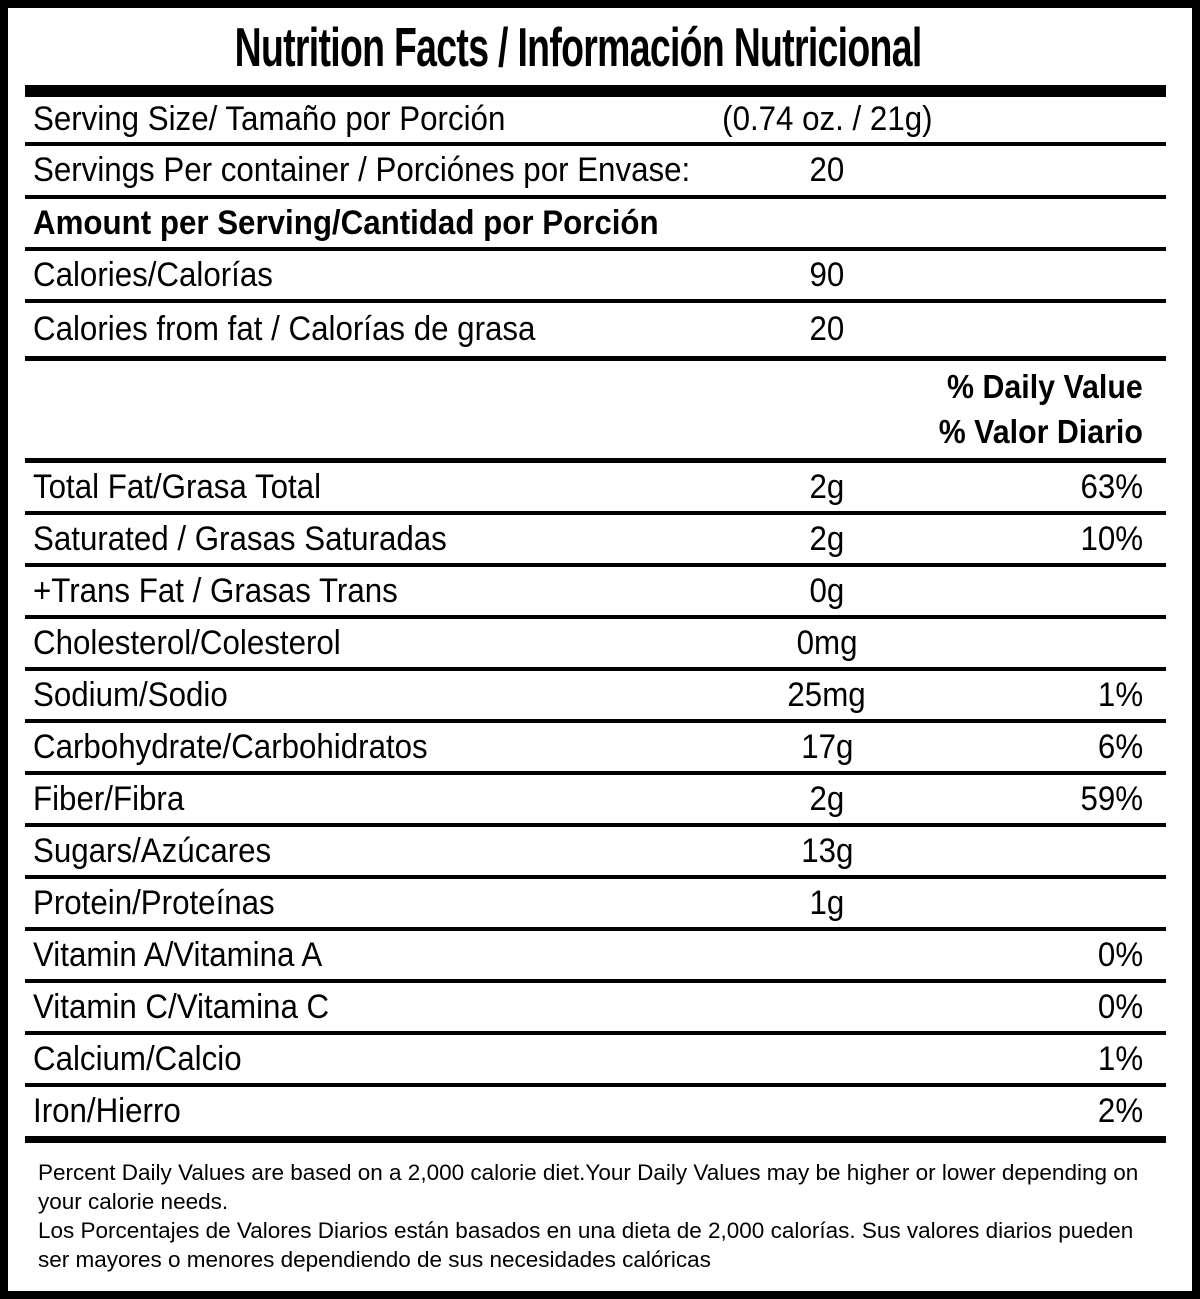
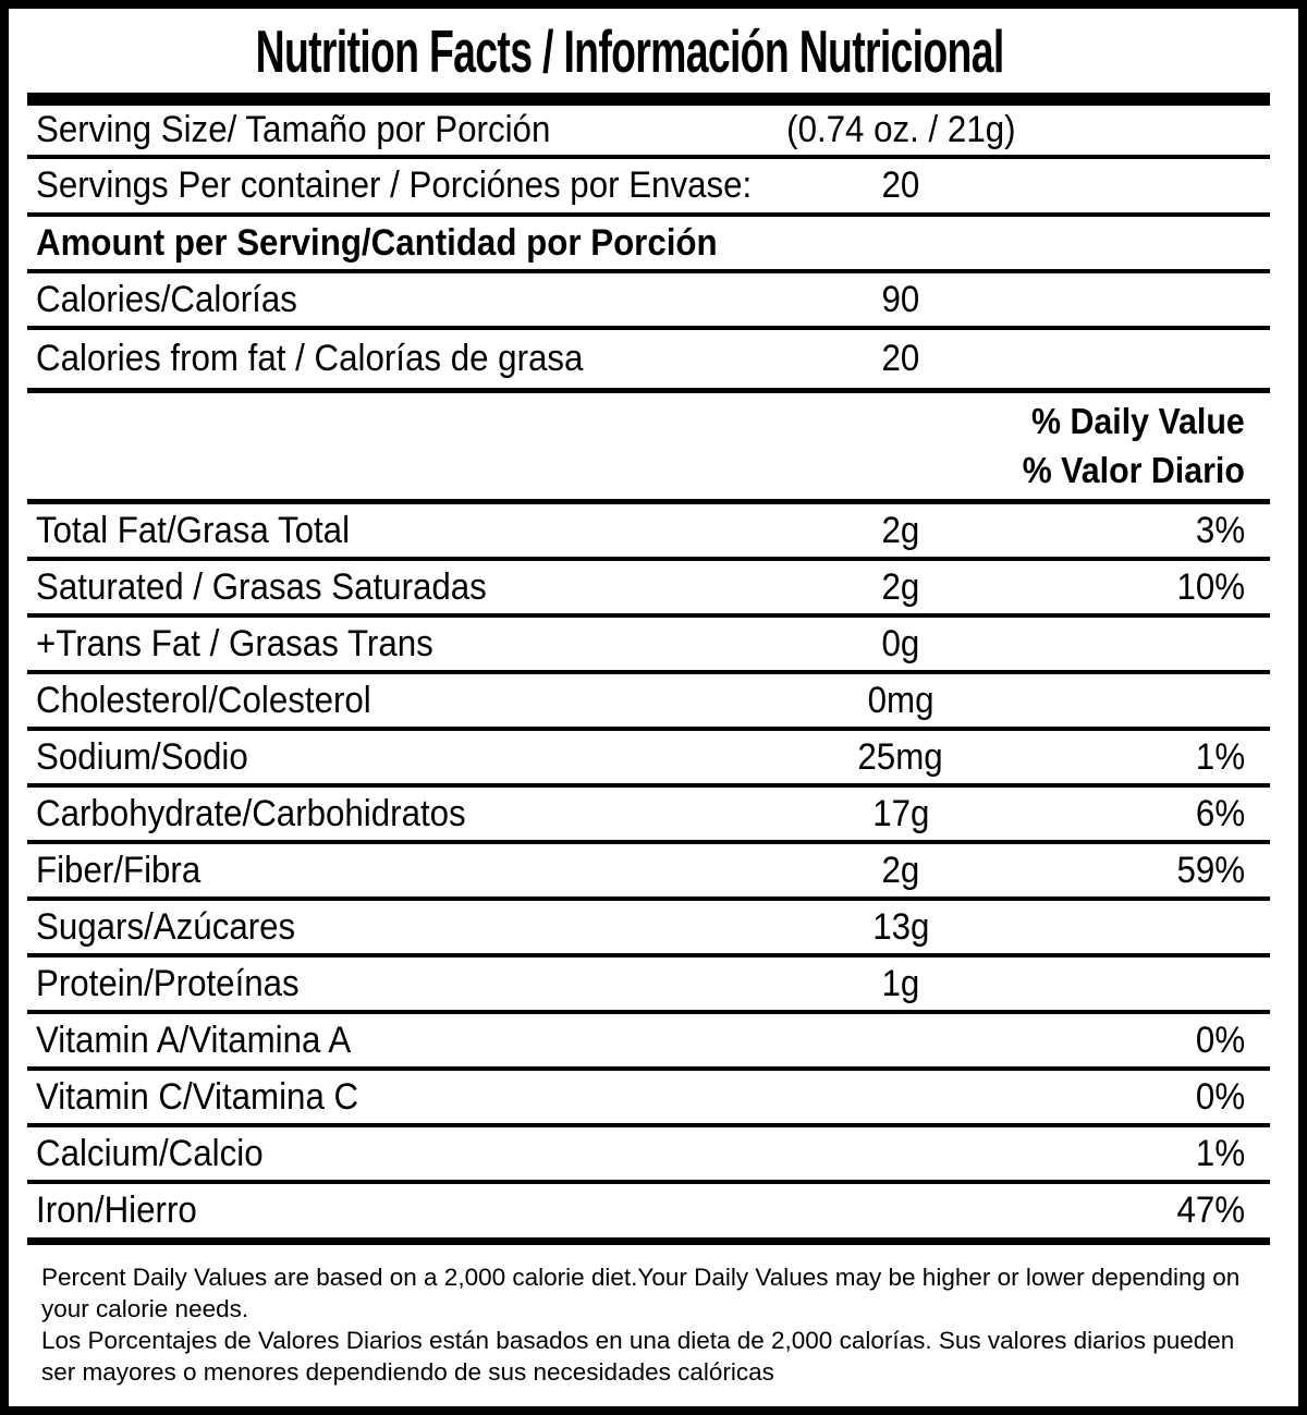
  Nutrition Facts / Información Nutricional
  Serving Size/ Tamaño por Porción
  (0.74 oz. / 21g)
  Servings Per container / Porciónes por Envase:
  20
  Amount per Serving/Cantidad por Porción
  Calories/Calorías
  90
  Calories from fat / Calorías de grasa
  20
  % Daily Value
  % Valor Diario
  Total Fat/Grasa Total
  2g
- 63%
+ 3%
  Saturated / Grasas Saturadas
  2g
  10%
  +Trans Fat / Grasas Trans
  0g
  Cholesterol/Colesterol
  0mg
  Sodium/Sodio
  25mg
  1%
  Carbohydrate/Carbohidratos
  17g
  6%
  Fiber/Fibra
  2g
  59%
  Sugars/Azúcares
  13g
  Protein/Proteínas
  1g
  Vitamin A/Vitamina A
  0%
  Vitamin C/Vitamina C
  0%
  Calcium/Calcio
  1%
  Iron/Hierro
- 2%
+ 47%
  Percent Daily Values are based on a 2,000 calorie diet.Your Daily Values may be higher or lower depending on your calorie needs.
  Los Porcentajes de Valores Diarios están basados en una dieta de 2,000 calorías. Sus valores diarios pueden ser mayores o menores dependiendo de sus necesidades calóricas
